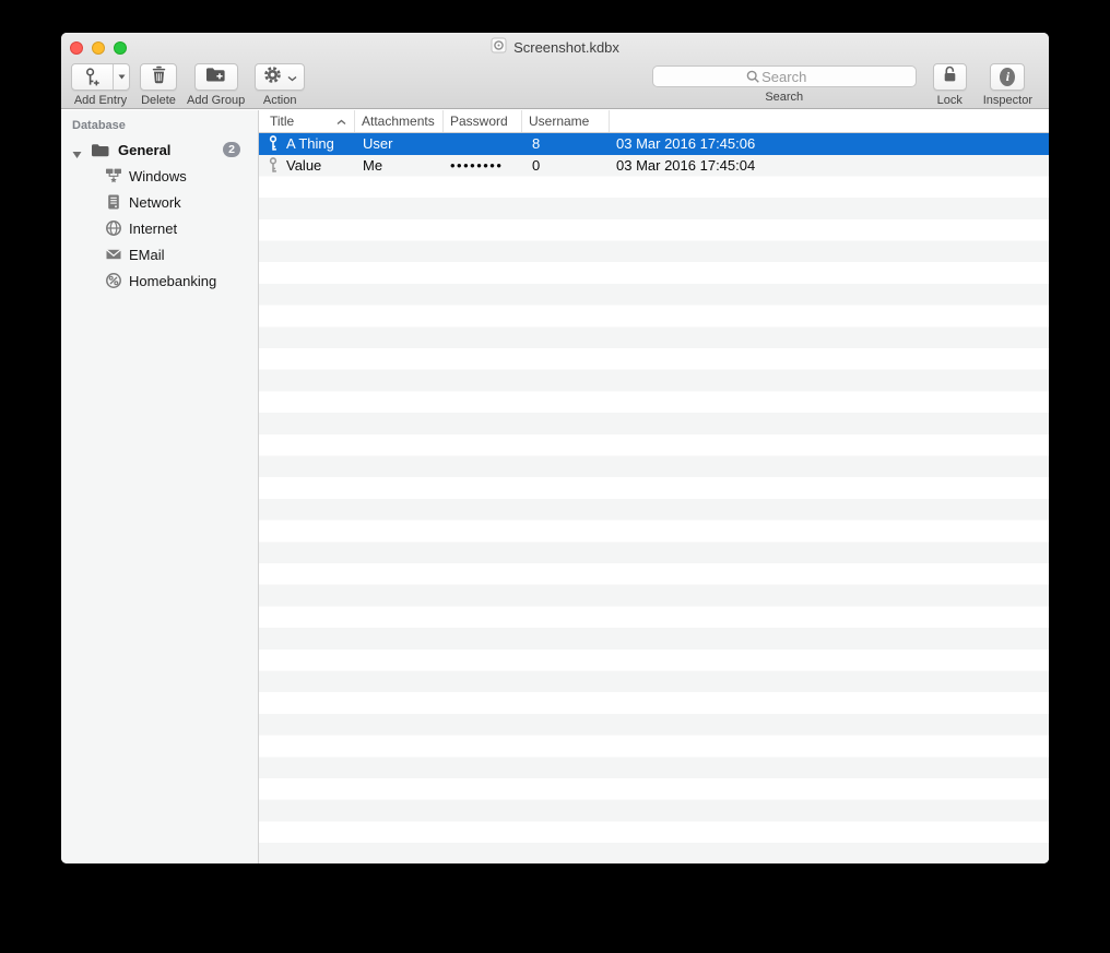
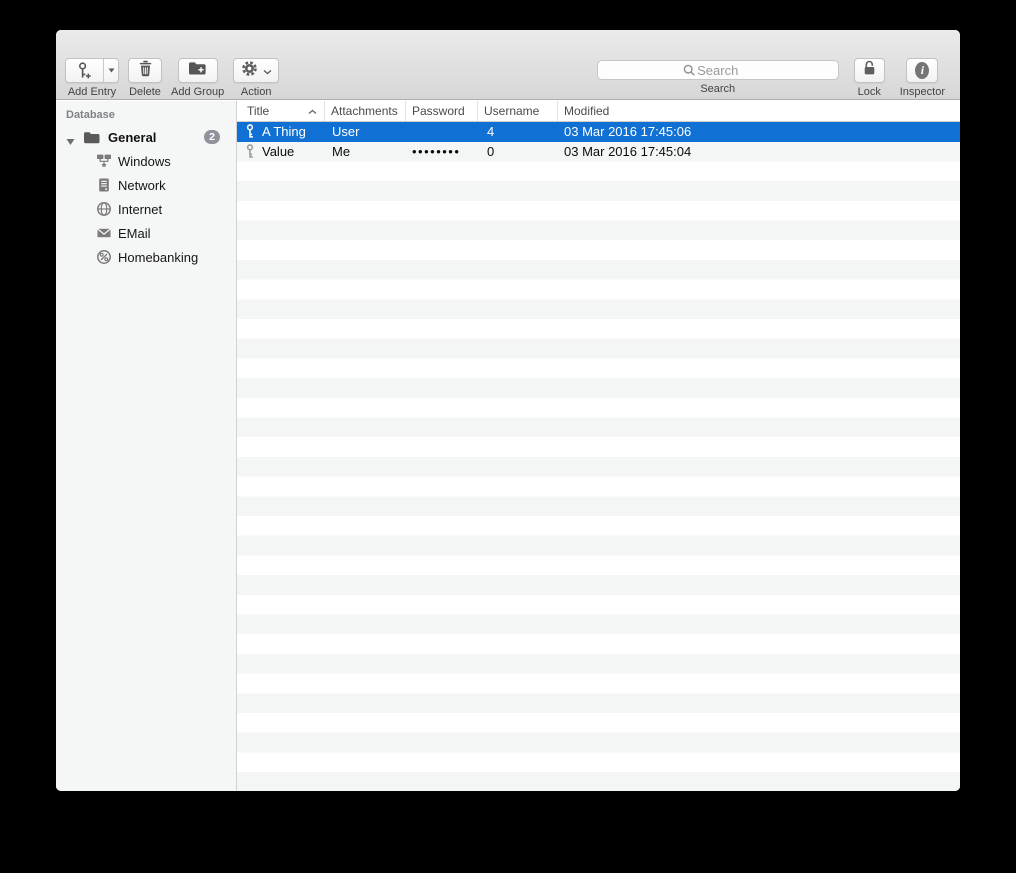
- Screenshot.kdbx
  Add Entry
  Delete
  Add Group
  Action
  Search
  Search
  Lock
  i
  Inspector
  Database
  General
  2
  Windows
  Network
  Internet
  EMail
  Homebanking
  Title
  Attachments
  Password
  Username
+ Modified
  A Thing
  User
- 8
+ 4
  03 Mar 2016 17:45:06
  Value
  Me
  ••••••••
  0
  03 Mar 2016 17:45:04
